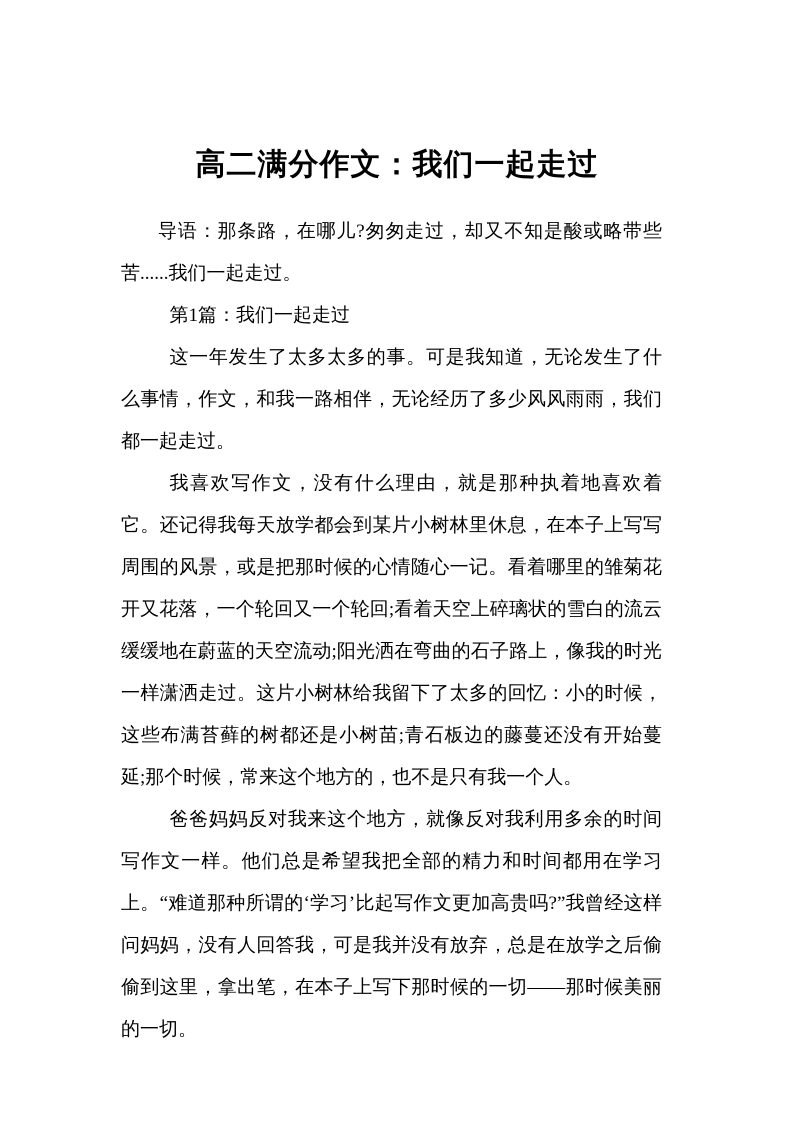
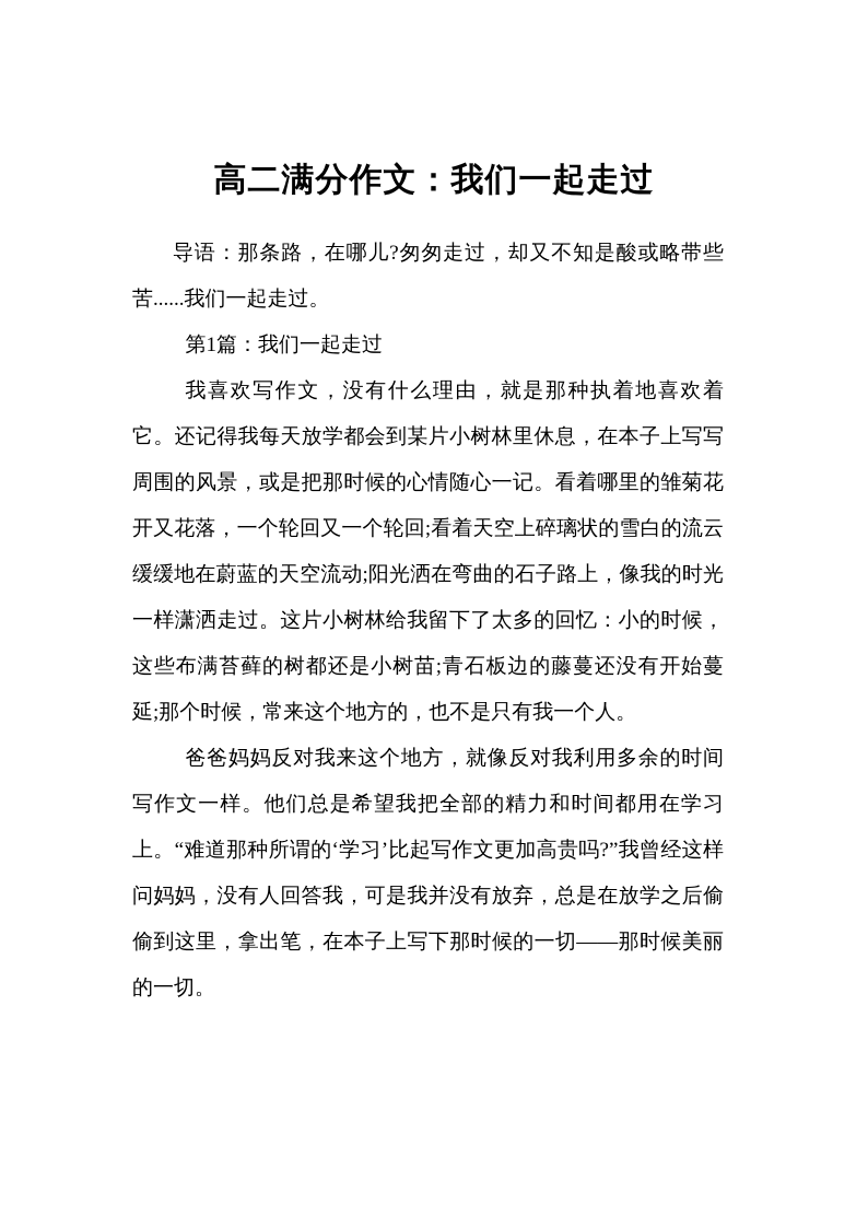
  高二满分作文：我们一起走过
  导语：那条路，在哪儿?匆匆走过，却又不知是酸或略带些苦......我们一起走过。
  第1篇：我们一起走过
- 这一年发生了太多太多的事。可是我知道，无论发生了什么事情，作文，和我一路相伴，无论经历了多少风风雨雨，我们都一起走过。
  我喜欢写作文，没有什么理由，就是那种执着地喜欢着它。还记得我每天放学都会到某片小树林里休息，在本子上写写周围的风景，或是把那时候的心情随心一记。看着哪里的雏菊花开又花落，一个轮回又一个轮回;看着天空上碎璃状的雪白的流云缓缓地在蔚蓝的天空流动;阳光洒在弯曲的石子路上，像我的时光一样潇洒走过。这片小树林给我留下了太多的回忆：小的时候，这些布满苔藓的树都还是小树苗;青石板边的藤蔓还没有开始蔓延;那个时候，常来这个地方的，也不是只有我一个人。
  爸爸妈妈反对我来这个地方，就像反对我利用多余的时间写作文一样。他们总是希望我把全部的精力和时间都用在学习上。“难道那种所谓的‘学习’比起写作文更加高贵吗?”我曾经这样问妈妈，没有人回答我，可是我并没有放弃，总是在放学之后偷偷到这里，拿出笔，在本子上写下那时候的一切——那时候美丽的一切。
